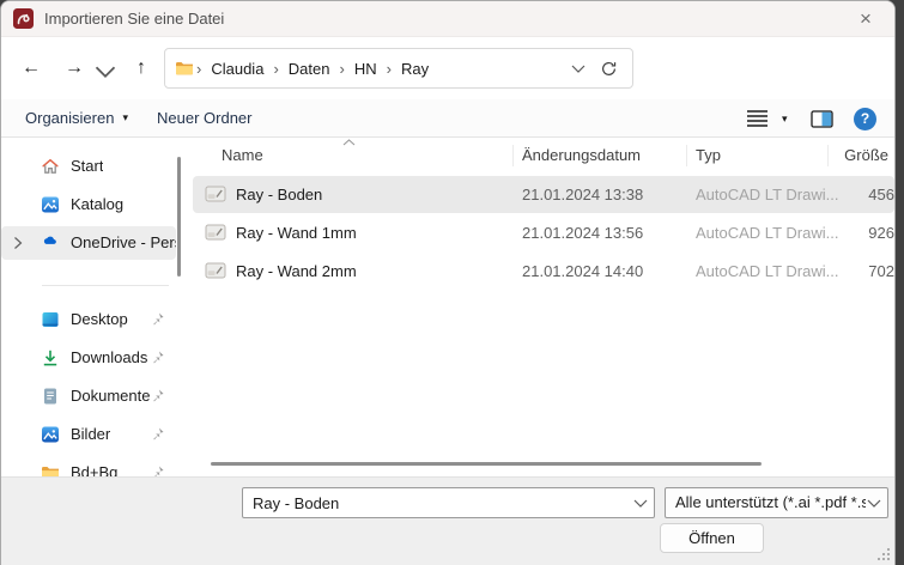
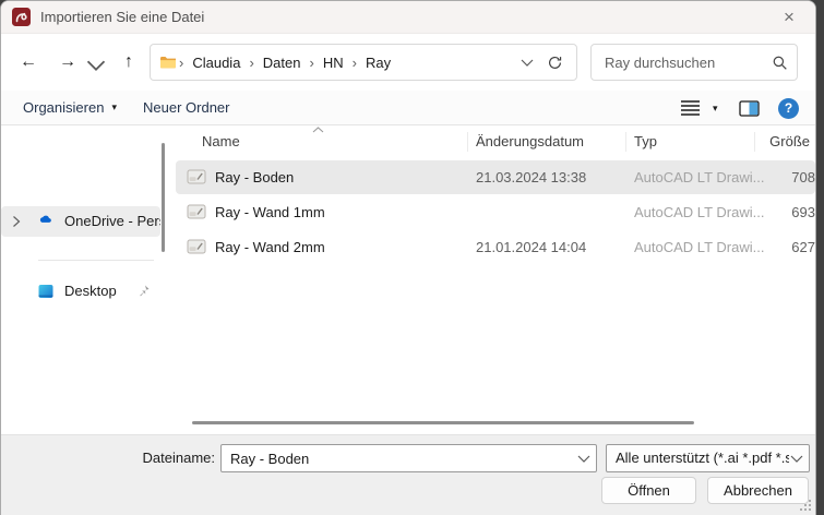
  Importieren Sie eine Datei
  ×
  ←
  →
  ↑
  ›
  Claudia
  ›
  Daten
  ›
  HN
  ›
  Ray
+ Ray durchsuchen
  Organisieren
  ▾
  Neuer Ordner
  ▾
  ?
- Start
- Katalog
  OneDrive - Per
  Desktop
- Downloads
- Dokumente
- Bilder
- Bd+Bg
  Name
  Änderungsdatum
  Typ
  Größe
  Ray - Boden
- 21.01.2024 13:38
+ 21.03.2024 13:38
  AutoCAD LT Drawi...
- 456
+ 708
  Ray - Wand 1mm
- 21.01.2024 13:56
  AutoCAD LT Drawi...
- 926
+ 693
  Ray - Wand 2mm
- 21.01.2024 14:40
+ 21.01.2024 14:04
  AutoCAD LT Drawi...
- 702
+ 627
+ Dateiname:
  Ray - Boden
  Alle unterstützt (*.ai *.pdf *.s
  Öffnen
+ Abbrechen
